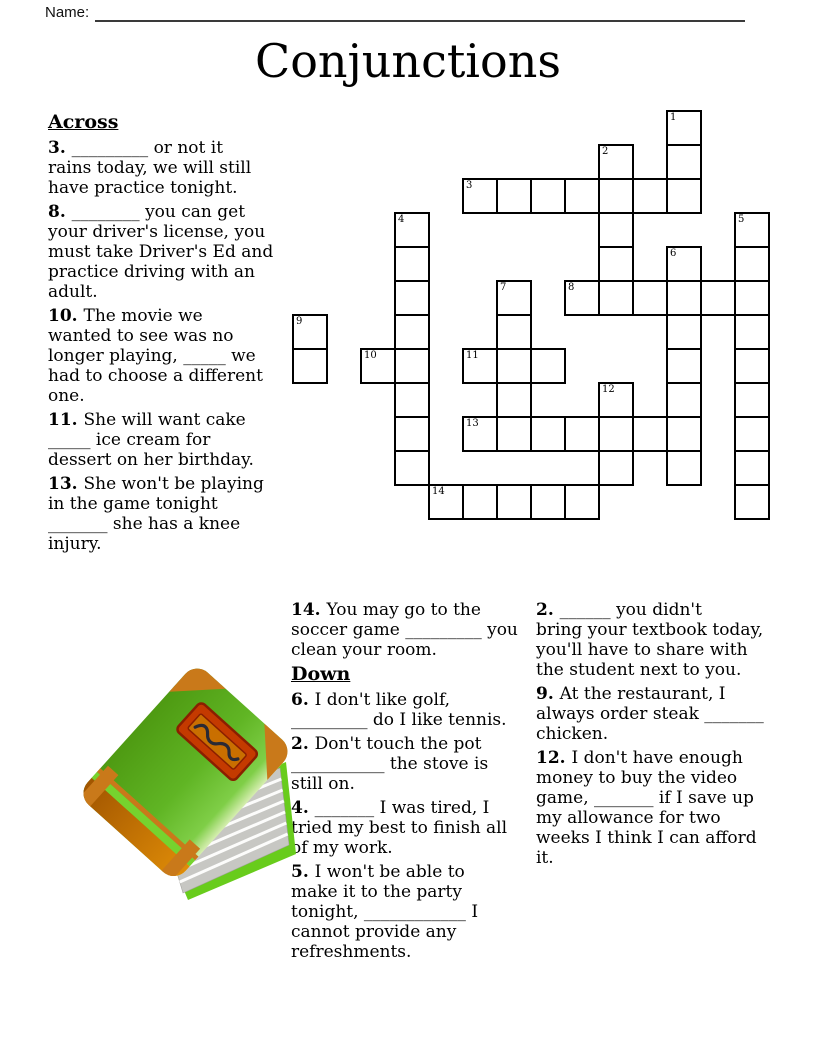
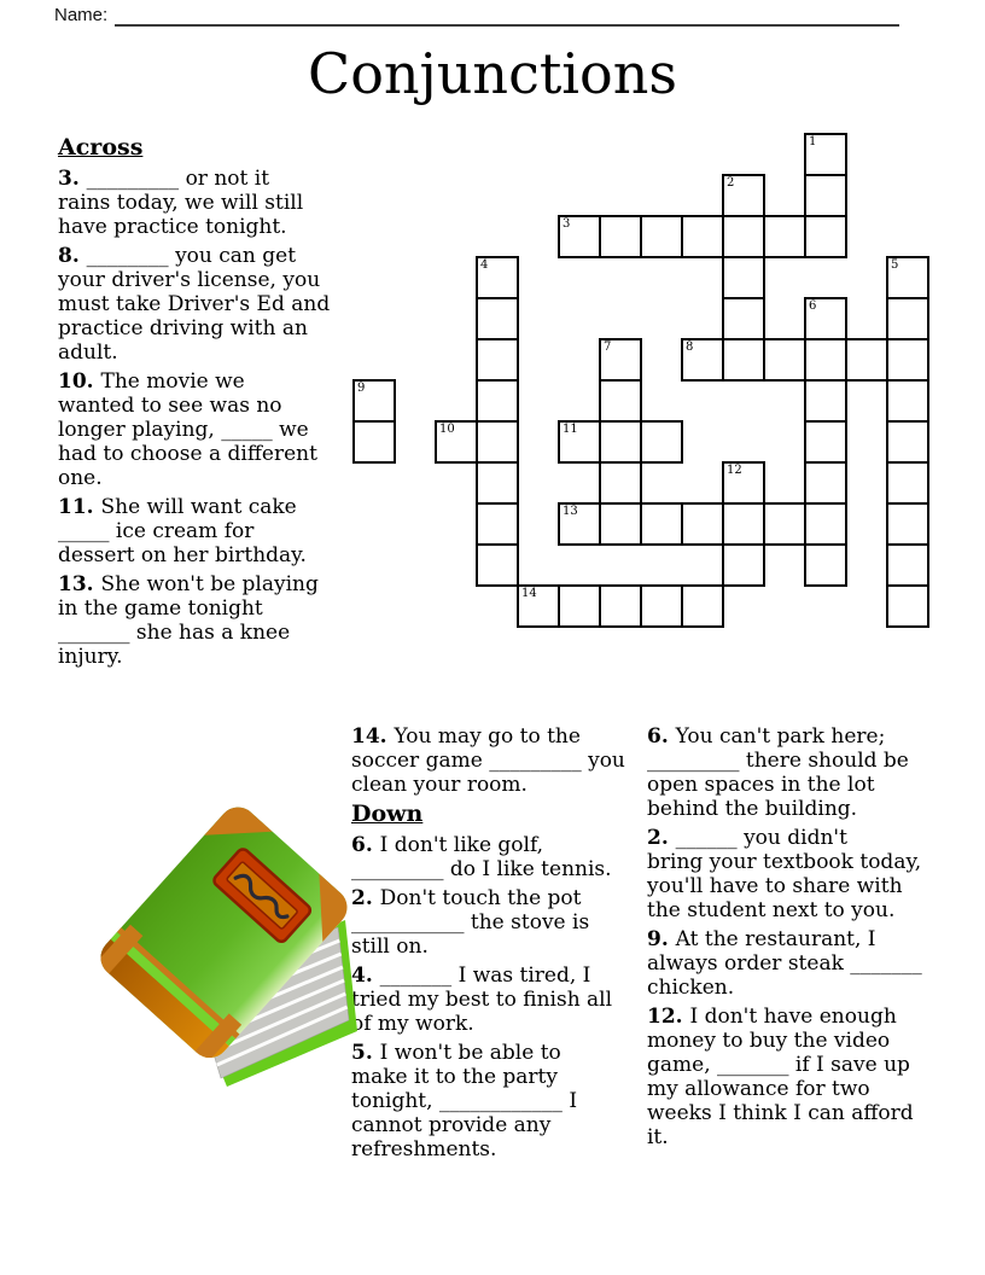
  Name:
  Conjunctions
  Across
  3. _________ or not it
  rains today, we will still
  have practice tonight.
  8. ________ you can get
  your driver's license, you
  must take Driver's Ed and
  practice driving with an
  adult.
  10. The movie we
  wanted to see was no
  longer playing, _____ we
  had to choose a different
  one.
  11. She will want cake
  _____ ice cream for
  dessert on her birthday.
  13. She won't be playing
  in the game tonight
  _______ she has a knee
  injury.
  1
  2
  3
  4
  5
  6
  7
  8
  9
  10
  11
  12
  13
  14
  14. You may go to the
  soccer game _________ you
  clean your room.
  Down
  6. I don't like golf,
  _________ do I like tennis.
  2. Don't touch the pot
  ___________ the stove is
  still on.
  4. _______ I was tired, I
  tried my best to finish all
  of my work.
  5. I won't be able to
  make it to the party
  tonight, ____________ I
  cannot provide any
  refreshments.
+ 6. You can't park here;
+ _________ there should be
+ open spaces in the lot
+ behind the building.
  2. ______ you didn't
  bring your textbook today,
  you'll have to share with
  the student next to you.
  9. At the restaurant, I
  always order steak _______
  chicken.
  12. I don't have enough
  money to buy the video
  game, _______ if I save up
  my allowance for two
  weeks I think I can afford
  it.
